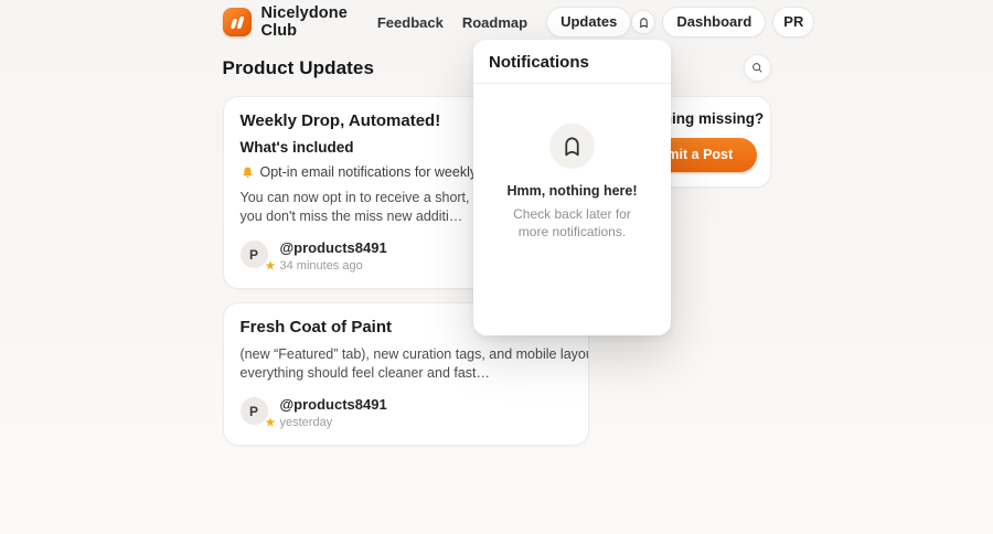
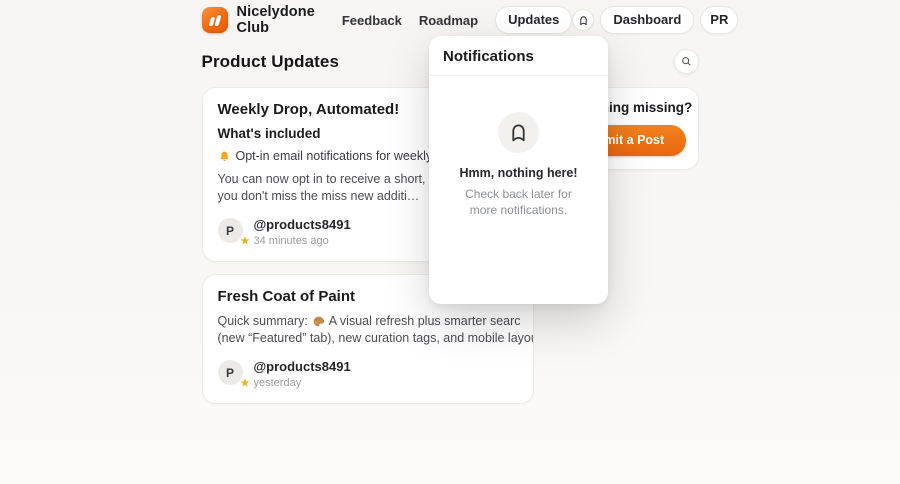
  Nicelydone Club
  Feedback
  Roadmap
  Updates
  Dashboard
  PR
  Product Updates
  Weekly Drop, Automated!
  What's included
  Opt-in email notifications for weekl
  you don't miss the miss new additi…
  P
  ★
  @products8491
  34 minutes ago
  Fresh Coat of Paint
+ Quick summary:
+ A visual refresh plus smarter searc
  (new “Featured” tab), new curation tags, and mobile layo
- everything should feel cleaner and fast…
  P
  ★
  @products8491
  yesterday
  mit a Post
  Notifications
  Hmm, nothing here!
  Check back later for more notifications.
